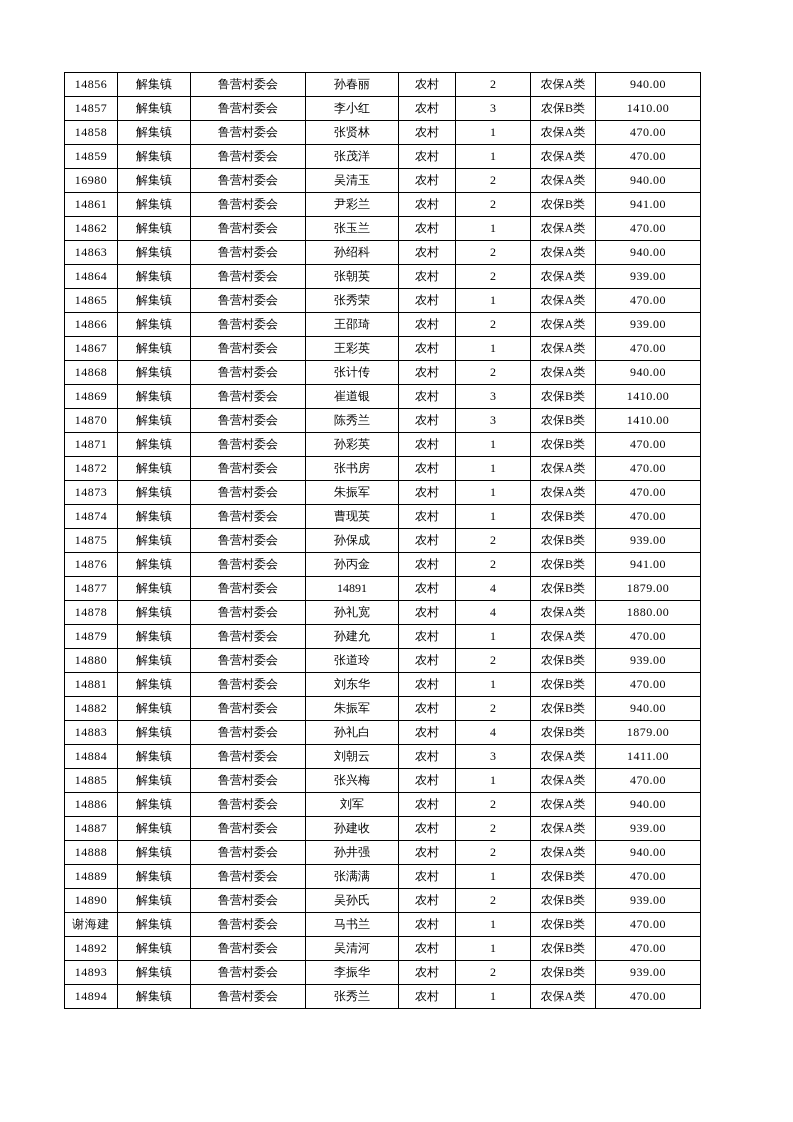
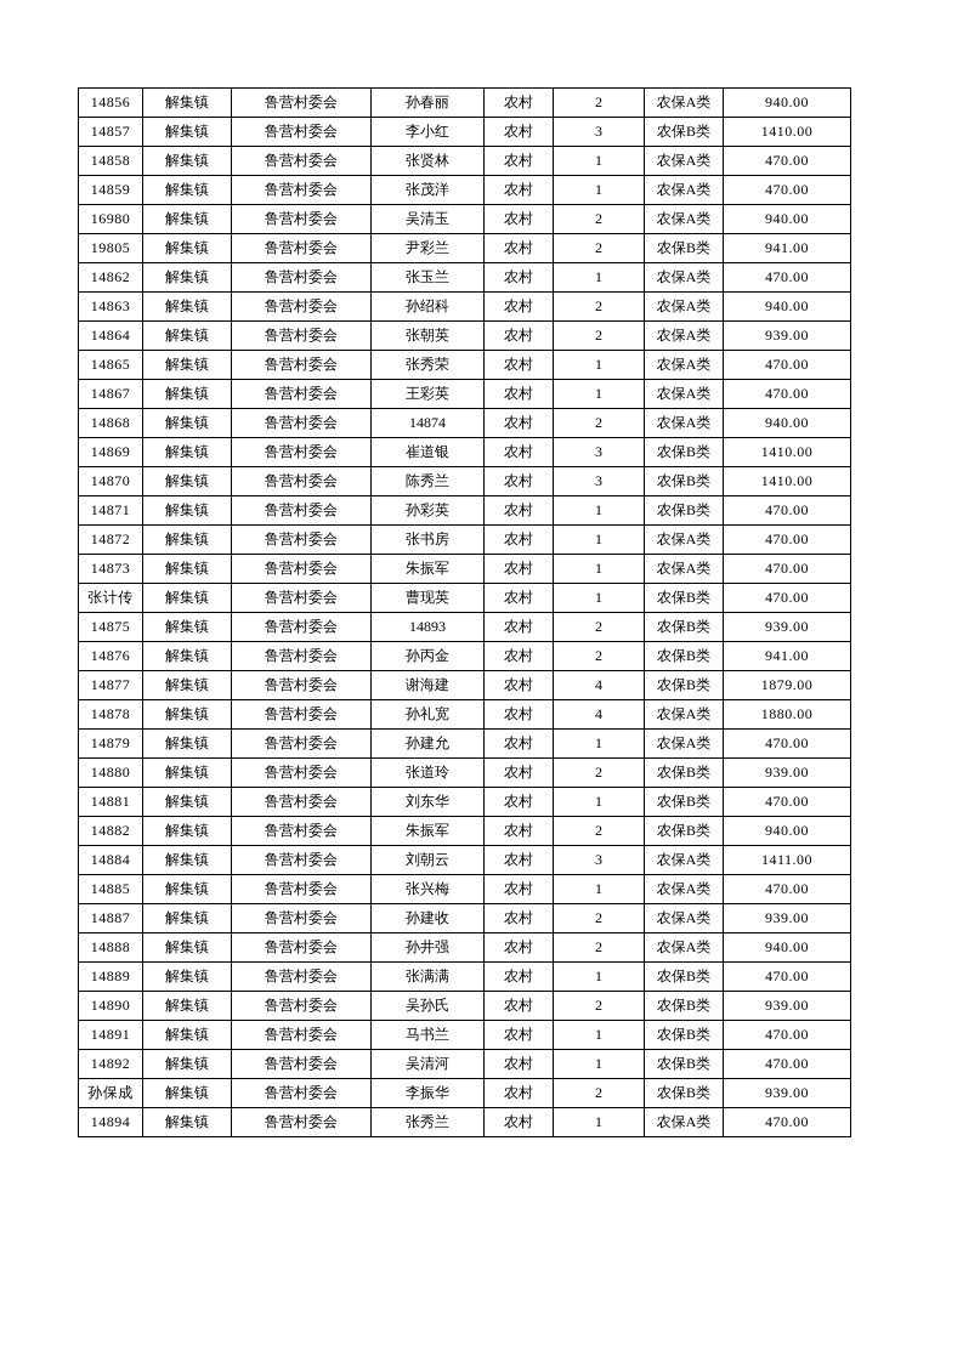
  14856	解集镇	鲁营村委会	孙春丽	农村	2	农保A类	940.00
  14857	解集镇	鲁营村委会	李小红	农村	3	农保B类	1410.00
  14858	解集镇	鲁营村委会	张贤林	农村	1	农保A类	470.00
  14859	解集镇	鲁营村委会	张茂洋	农村	1	农保A类	470.00
  16980	解集镇	鲁营村委会	吴清玉	农村	2	农保A类	940.00
- 14861	解集镇	鲁营村委会	尹彩兰	农村	2	农保B类	941.00
+ 19805	解集镇	鲁营村委会	尹彩兰	农村	2	农保B类	941.00
  14862	解集镇	鲁营村委会	张玉兰	农村	1	农保A类	470.00
  14863	解集镇	鲁营村委会	孙绍科	农村	2	农保A类	940.00
  14864	解集镇	鲁营村委会	张朝英	农村	2	农保A类	939.00
  14865	解集镇	鲁营村委会	张秀荣	农村	1	农保A类	470.00
- 14866	解集镇	鲁营村委会	王邵琦	农村	2	农保A类	939.00
  14867	解集镇	鲁营村委会	王彩英	农村	1	农保A类	470.00
- 14868	解集镇	鲁营村委会	张计传	农村	2	农保A类	940.00
+ 14868	解集镇	鲁营村委会	14874	农村	2	农保A类	940.00
  14869	解集镇	鲁营村委会	崔道银	农村	3	农保B类	1410.00
  14870	解集镇	鲁营村委会	陈秀兰	农村	3	农保B类	1410.00
  14871	解集镇	鲁营村委会	孙彩英	农村	1	农保B类	470.00
  14872	解集镇	鲁营村委会	张书房	农村	1	农保A类	470.00
  14873	解集镇	鲁营村委会	朱振军	农村	1	农保A类	470.00
- 14874	解集镇	鲁营村委会	曹现英	农村	1	农保B类	470.00
+ 张计传	解集镇	鲁营村委会	曹现英	农村	1	农保B类	470.00
- 14875	解集镇	鲁营村委会	孙保成	农村	2	农保B类	939.00
+ 14875	解集镇	鲁营村委会	14893	农村	2	农保B类	939.00
  14876	解集镇	鲁营村委会	孙丙金	农村	2	农保B类	941.00
- 14877	解集镇	鲁营村委会	14891	农村	4	农保B类	1879.00
+ 14877	解集镇	鲁营村委会	谢海建	农村	4	农保B类	1879.00
  14878	解集镇	鲁营村委会	孙礼宽	农村	4	农保A类	1880.00
  14879	解集镇	鲁营村委会	孙建允	农村	1	农保A类	470.00
  14880	解集镇	鲁营村委会	张道玲	农村	2	农保B类	939.00
  14881	解集镇	鲁营村委会	刘东华	农村	1	农保B类	470.00
  14882	解集镇	鲁营村委会	朱振军	农村	2	农保B类	940.00
- 14883	解集镇	鲁营村委会	孙礼白	农村	4	农保B类	1879.00
  14884	解集镇	鲁营村委会	刘朝云	农村	3	农保A类	1411.00
  14885	解集镇	鲁营村委会	张兴梅	农村	1	农保A类	470.00
- 14886	解集镇	鲁营村委会	刘军	农村	2	农保A类	940.00
  14887	解集镇	鲁营村委会	孙建收	农村	2	农保A类	939.00
  14888	解集镇	鲁营村委会	孙井强	农村	2	农保A类	940.00
  14889	解集镇	鲁营村委会	张满满	农村	1	农保B类	470.00
  14890	解集镇	鲁营村委会	吴孙氏	农村	2	农保B类	939.00
- 谢海建	解集镇	鲁营村委会	马书兰	农村	1	农保B类	470.00
+ 14891	解集镇	鲁营村委会	马书兰	农村	1	农保B类	470.00
  14892	解集镇	鲁营村委会	吴清河	农村	1	农保B类	470.00
- 14893	解集镇	鲁营村委会	李振华	农村	2	农保B类	939.00
+ 孙保成	解集镇	鲁营村委会	李振华	农村	2	农保B类	939.00
  14894	解集镇	鲁营村委会	张秀兰	农村	1	农保A类	470.00
